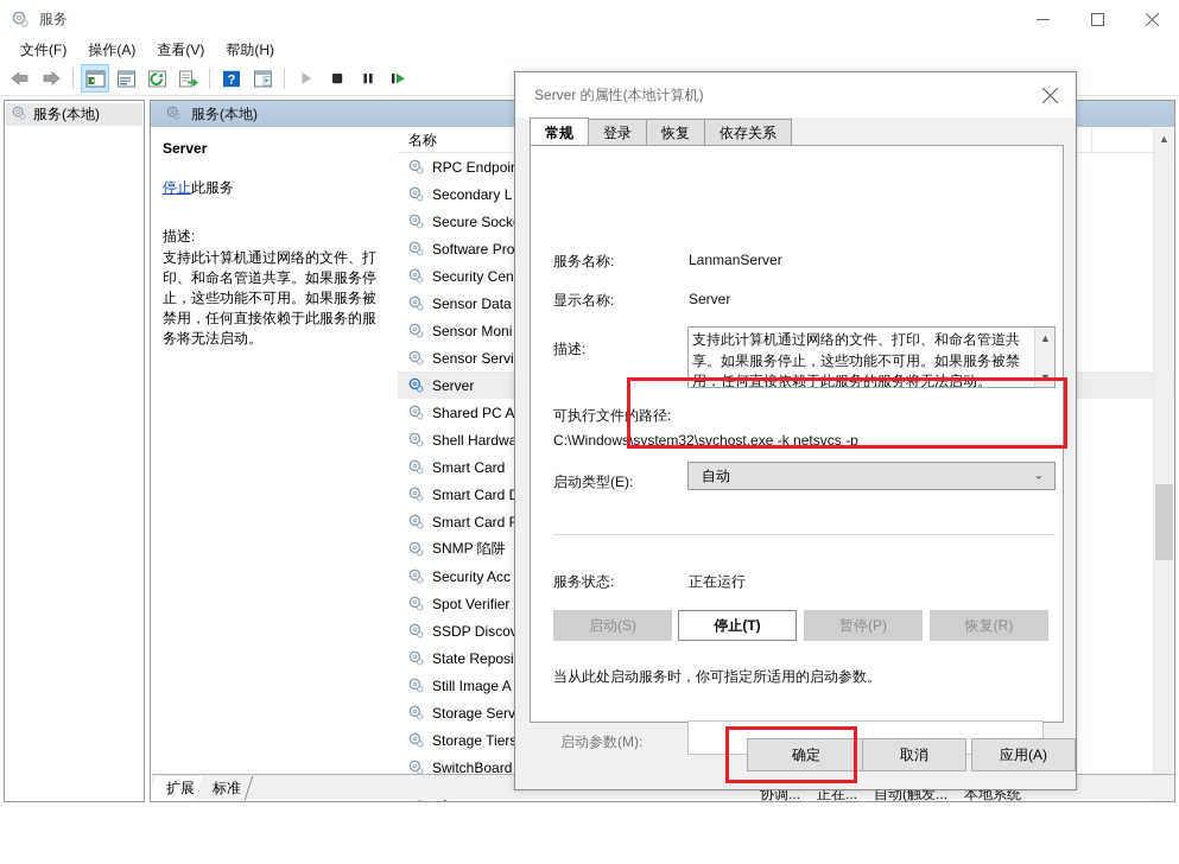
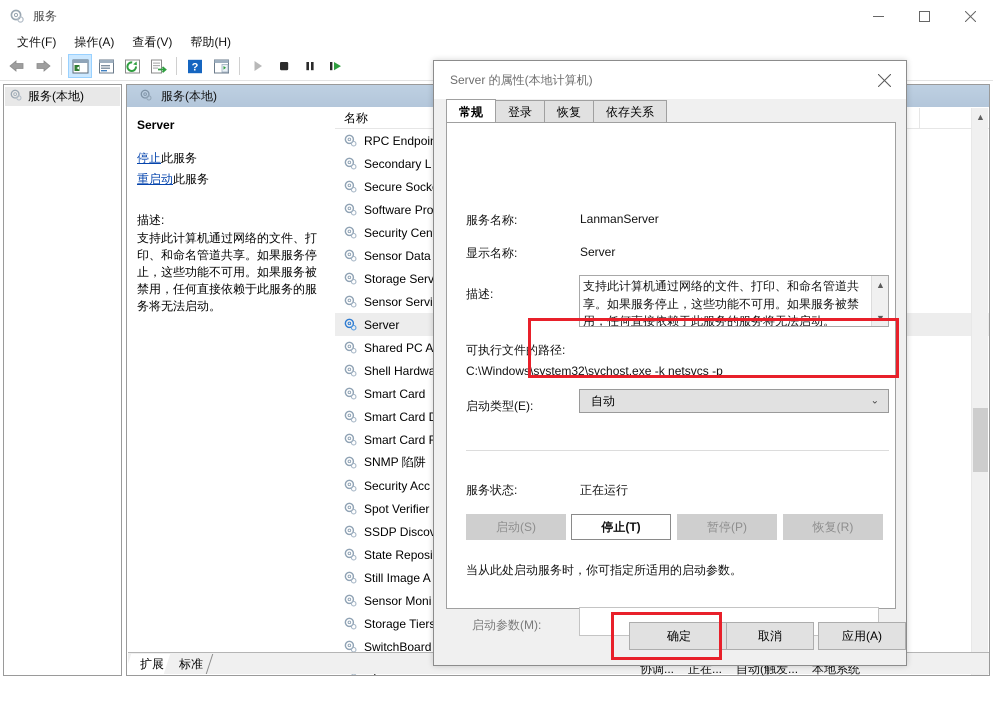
  服务
  文件(F)
  操作(A)
  查看(V)
  帮助(H)
  ?
  服务(本地)
  服务(本地)
  Server
  停止此服务
+ 重启动此服务
  描述:
  支持此计算机通过网络的文件、打印、和命名管道共享。如果服务停止，这些功能不可用。如果服务被禁用，任何直接依赖于此服务的服务将无法启动。
  名称
  RPC Endpoi
  Secondary L
  Secure Sock
  Software Pro
  Security Cen
  Sensor Data
- Sensor Moni
+ Storage Serv
  Sensor Servi
  Server
  Shared PC A
  Shell Hardw
  Smart Card
  Smart Card
  Smart Card
  SNMP 陷阱
  Security Acc
  Spot Verifier
  SSDP Disco
  State Reposi
  Still Image A
- Storage Serv
+ Sensor Moni
  Storage Tier
  SwitchBoard
  ▲
  协调...
  正在...
  自动(触发...
  本地系统
  Server 的属性(本地计算机)
  常规
  登录
  恢复
  依存关系
  服务名称:
  LanmanServer
  显示名称:
  Server
  描述:
  支持此计算机通过网络的文件、打印、和命名管道共享。如果服务停止，这些功能不可用。如果服务被禁用，任何直接依赖于此服务的服务将无法启动。
  ▲
  ▼
  可执行文件的路径:
  C:\Windows\system32\svchost.exe -k netsvcs -p
  启动类型(E):
  自动
  ⌄
  服务状态:
  正在运行
  启动(S)
  停止(T)
  暂停(P)
  恢复(R)
  当从此处启动服务时，你可指定所适用的启动参数。
  启动参数(M):
  确定
  取消
  应用(A)
